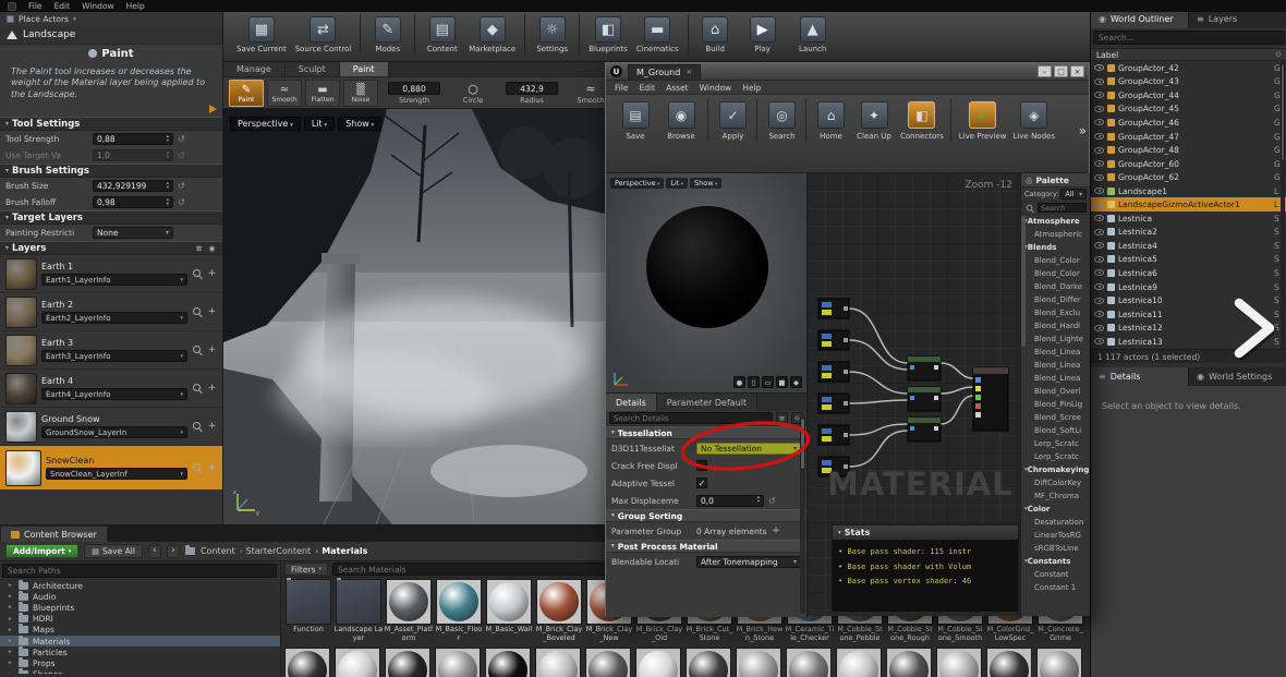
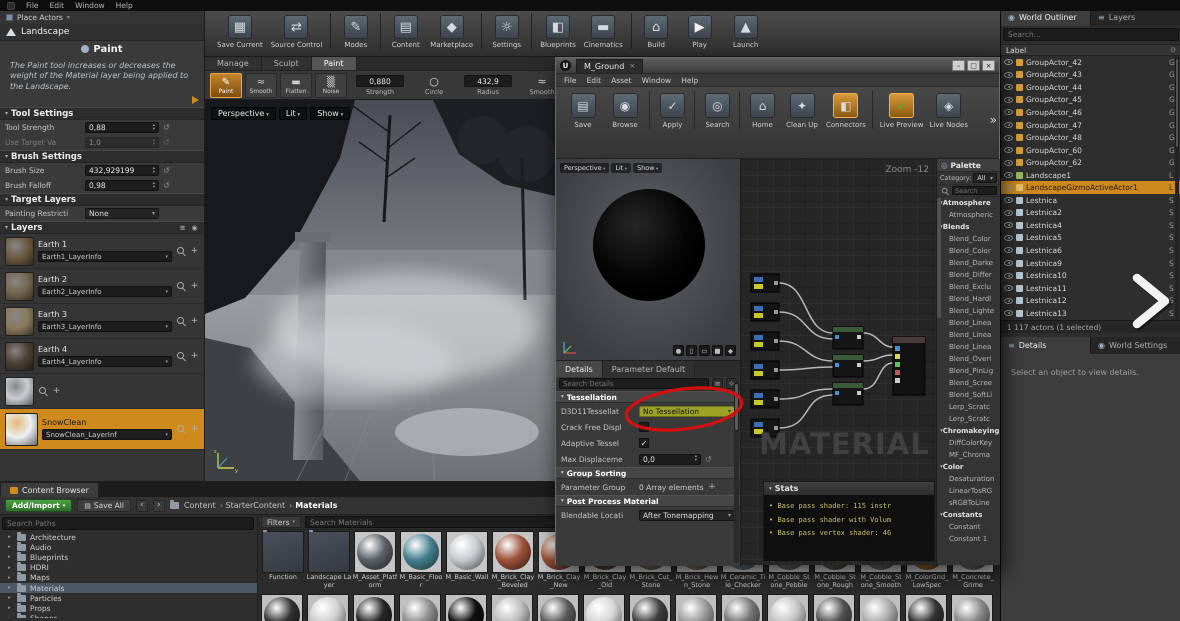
  File
  Edit
  Window
  Help
  ▦
  Save Current
  ⇄
  Source Control
  ✎
  Modes
  ▤
  Content
  ◆
  Marketplace
  ☼
  Settings
  ◧
  Blueprints
  ▬
  Cinematics
  ⌂
  Build
  ▶
  Play
  ▲
  Launch
  Manage
  Sculpt
  Paint
  ✎
  ≈
  ▬
  ▒
  0,880
  Strength
  ○
  Circle
  432,9
  Radius
  ≈
  Smooth
  Perspective
  Lit
  Show
  Place Actors
  Landscape
  Paint
  The Paint tool increases or decreases the weight of the Material layer being applied to the Landscape.
  Tool Settings
  Tool Strength
  0,88
  ↺
  Use Target Va
  1,0
  ↺
  Brush Settings
  Brush Size
  432,929199
  ↺
  Brush Falloff
  0,98
  ↺
  Target Layers
  Painting Restricti
  None
  Layers
  ≡
  ◉
  Earth 1
  Earth1_LayerInfo
  +
  Earth 2
  Earth2_LayerInfo
  +
  Earth 3
  Earth3_LayerInfo
  +
  Earth 4
  Earth4_LayerInfo
  +
- Ground Snow
- GroundSnow_LayerIn
  +
  SnowClean
  SnowClean_LayerInf
  +
  Content Browser
  Add/Import
  ▤
  Save All
  ‹
  ›
  Content
  StarterContent
  Materials
  Search Paths
  Architecture
  Audio
  Blueprints
  HDRI
  Maps
  Materials
  Particles
  Props
  Filters
  Search Materials
  Function
  Landscape Layer
  M_Asset_Platform
  M_Basic_Floor
  M_Basic_Wall
  M_Brick_Clay_Beveled
  M_Brick_Clay_New
  M_Brick_Clay_Old
  M_Brick_Cut_Stone
  M_Brick_Hewn_Stone
  M_Ceramic_Tile_Checker
  M_Cobble_Stone_Pebble
  M_Cobble_Stone_Rough
  M_Cobble_Stone_Smooth
  M_ColorGrid_LowSpec
  M_Concrete_Grime
  U
  M_Ground
  ×
  –
  □
  ×
  File
  Edit
  Asset
  Window
  Help
  ▤
  Save
  ◉
  Browse
  ✓
  Apply
  ◎
  Search
  ⌂
  Home
  ✦
  Clean Up
  ◧
  Connectors
  ✓
  Live Preview
  ◈
  Live Nodes
  »
  Perspective
  Lit
  Show
  ●
  ▯
  ▭
  ■
  ◆
  Details
  Parameter Default
  Search Details
  ≡
  ☼
  Tessellation
  D3D11Tessellat
  No Tessellation
  Crack Free Displ
  Adaptive Tessel
  ✓
  Max Displaceme
  0,0
  ↺
  Group Sorting
  Parameter Group
  0 Array elements
  +
  Post Process Material
  Blendable Locati
  After Tonemapping
  Zoom -12
  MATERIAL
  Stats
  Base pass shader: 115 instr
  Base pass shader with Volum
  Base pass vertex shader: 46
  ◎
  Palette
  Category:
  All
  Atmosphere
  Atmospheric
  Blends
  Blend_Color
  Blend_Color
  Blend_Darke
  Blend_Differ
  Blend_Exclu
  Blend_Hardl
  Blend_Lighte
  Blend_Linea
  Blend_Linea
  Blend_Linea
  Blend_Overl
  Blend_PinLig
  Blend_Scree
  Blend_SoftLi
  Lerp_Scratc
  Lerp_Scratc
  Chromakeying
  DiffColorKey
  MF_Chroma
  Color
  Desaturation
  LinearTosRG
  sRGBToLine
  Constants
  Constant
  Constant 1
  ◉
  World Outliner
  ≡
  Layers
  Search...
  Label
  ⊙
  GroupActor_42
  G
  GroupActor_43
  G
  GroupActor_44
  G
  GroupActor_45
  G
  GroupActor_46
  G
  GroupActor_47
  G
  GroupActor_48
  G
  GroupActor_60
  G
  GroupActor_62
  G
  Landscape1
  L
  LandscapeGizmoActiveActor1
  L
  Lestnica
  S
  Lestnica2
  S
  Lestnica4
  S
  Lestnica5
  S
  Lestnica6
  S
  Lestnica9
  S
  Lestnica10
  S
  Lestnica11
  S
  Lestnica12
  S
  Lestnica13
  S
  1 117 actors (1 selected)
  ≡
  Details
  ◉
  World Settings
  Select an object to view details.
